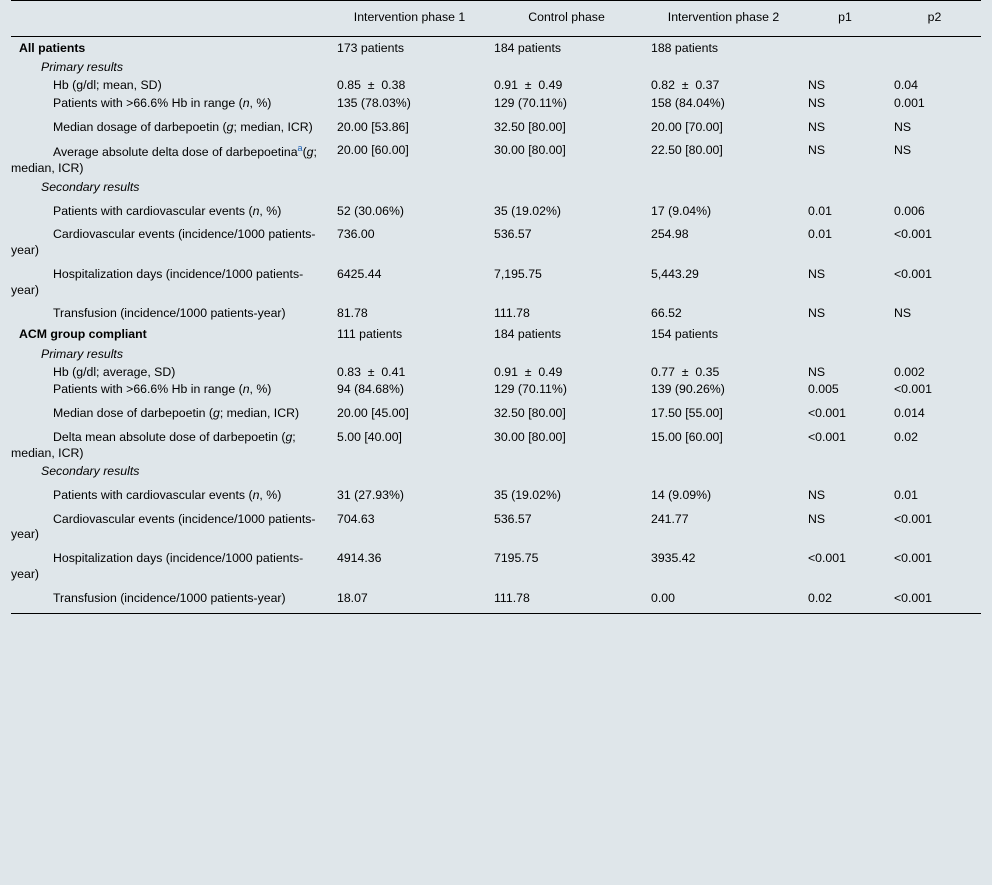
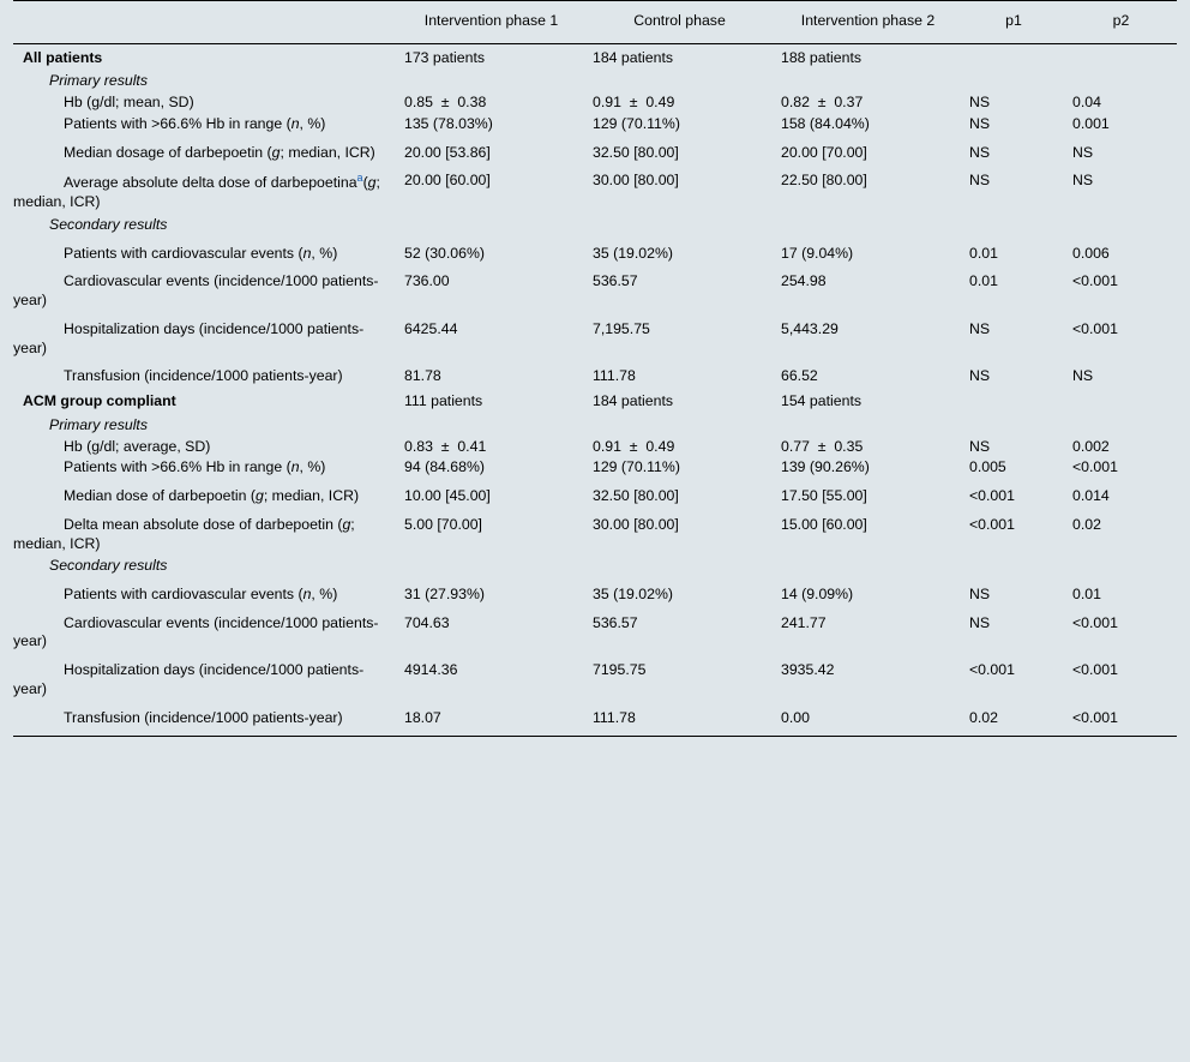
  	Intervention phase 1	Control phase	Intervention phase 2	p1	p2
  All patients	173 patients	184 patients	188 patients
  Primary results
  Hb (g/dl; mean, SD)	0.85 ± 0.38	0.91 ± 0.49	0.82 ± 0.37	NS	0.04
  Patients with >66.6% Hb in range (n, %)	135 (78.03%)	129 (70.11%)	158 (84.04%)	NS	0.001
  Median dosage of darbepoetin (g; median, ICR)	20.00 [53.86]	32.50 [80.00]	20.00 [70.00]	NS	NS
  Average absolute delta dose of darbepoetinaa(g; median, ICR)	20.00 [60.00]	30.00 [80.00]	22.50 [80.00]	NS	NS
  Secondary results
  Patients with cardiovascular events (n, %)	52 (30.06%)	35 (19.02%)	17 (9.04%)	0.01	0.006
  Cardiovascular events (incidence/1000 patients-year)	736.00	536.57	254.98	0.01	<0.001
  Hospitalization days (incidence/1000 patients-year)	6425.44	7,195.75	5,443.29	NS	<0.001
  Transfusion (incidence/1000 patients-year)	81.78	111.78	66.52	NS	NS
  ACM group compliant	111 patients	184 patients	154 patients
  Primary results
  Hb (g/dl; average, SD)	0.83 ± 0.41	0.91 ± 0.49	0.77 ± 0.35	NS	0.002
  Patients with >66.6% Hb in range (n, %)	94 (84.68%)	129 (70.11%)	139 (90.26%)	0.005	<0.001
- Median dose of darbepoetin (g; median, ICR)	20.00 [45.00]	32.50 [80.00]	17.50 [55.00]	<0.001	0.014
+ Median dose of darbepoetin (g; median, ICR)	10.00 [45.00]	32.50 [80.00]	17.50 [55.00]	<0.001	0.014
- Delta mean absolute dose of darbepoetin (g; median, ICR)	5.00 [40.00]	30.00 [80.00]	15.00 [60.00]	<0.001	0.02
+ Delta mean absolute dose of darbepoetin (g; median, ICR)	5.00 [70.00]	30.00 [80.00]	15.00 [60.00]	<0.001	0.02
  Secondary results
  Patients with cardiovascular events (n, %)	31 (27.93%)	35 (19.02%)	14 (9.09%)	NS	0.01
  Cardiovascular events (incidence/1000 patients-year)	704.63	536.57	241.77	NS	<0.001
  Hospitalization days (incidence/1000 patients-year)	4914.36	7195.75	3935.42	<0.001	<0.001
  Transfusion (incidence/1000 patients-year)	18.07	111.78	0.00	0.02	<0.001
